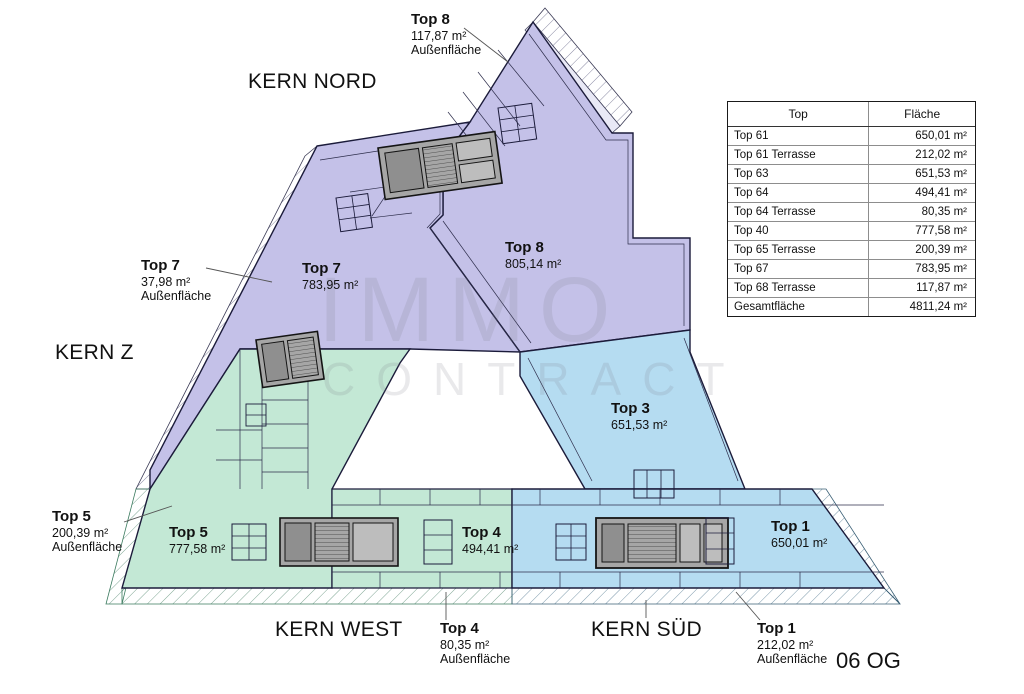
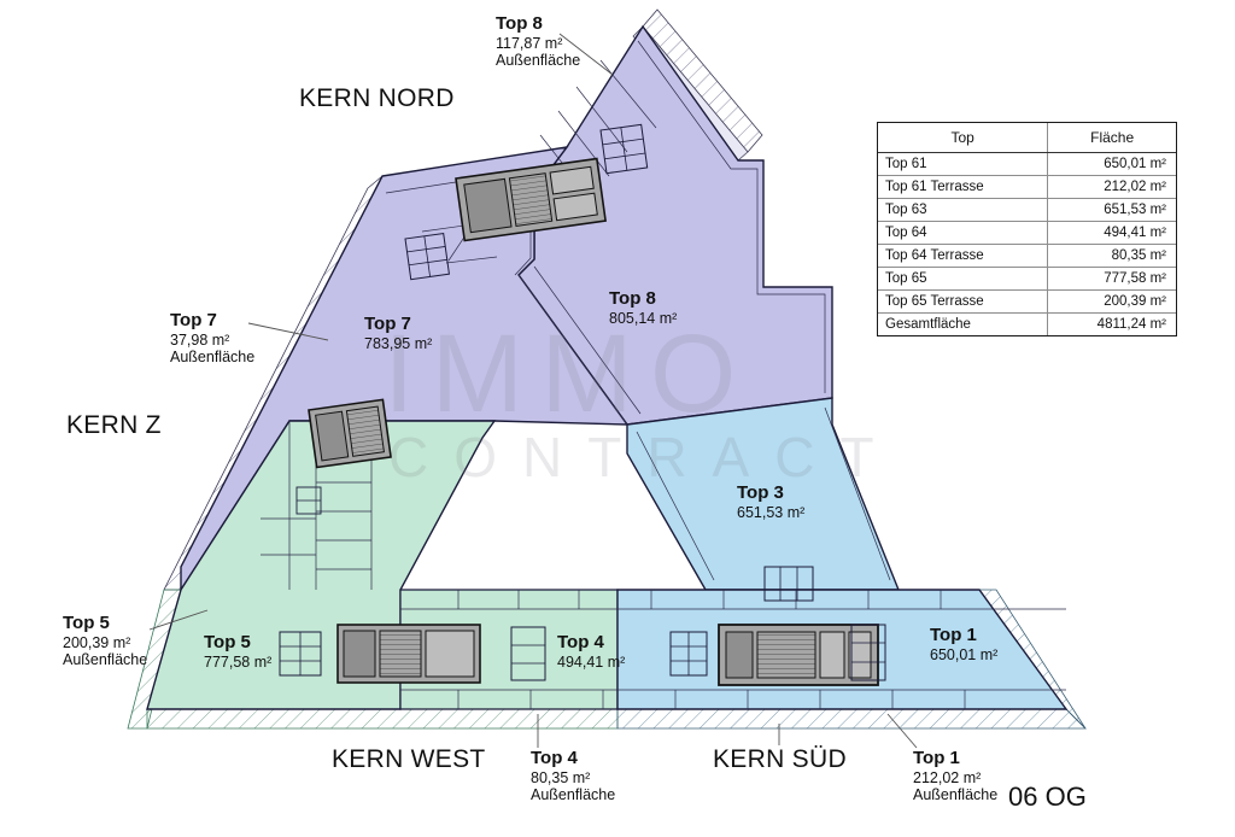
  IMMO
  CONTRACT
  KERN NORD
  KERN Z
  KERN WEST
  KERN SÜD
  Top 8
  117,87 m²
  Außenfläche
  Top 7
  37,98 m²
  Außenfläche
  Top 5
  200,39 m²
  Außenfläche
  Top 4
  80,35 m²
  Außenfläche
  Top 1
  212,02 m²
  Außenfläche
  Top 7
  783,95 m²
  Top 8
  805,14 m²
  Top 3
  651,53 m²
  Top 5
  777,58 m²
  Top 4
  494,41 m²
  Top 1
  650,01 m²
  06 OG
  Top	Fläche
  Top 61	650,01 m²
  Top 61 Terrasse	212,02 m²
  Top 63	651,53 m²
  Top 64	494,41 m²
  Top 64 Terrasse	80,35 m²
- Top 40	777,58 m²
+ Top 65	777,58 m²
  Top 65 Terrasse	200,39 m²
- Top 67	783,95 m²
- Top 68 Terrasse	117,87 m²
  Gesamtfläche	4811,24 m²
